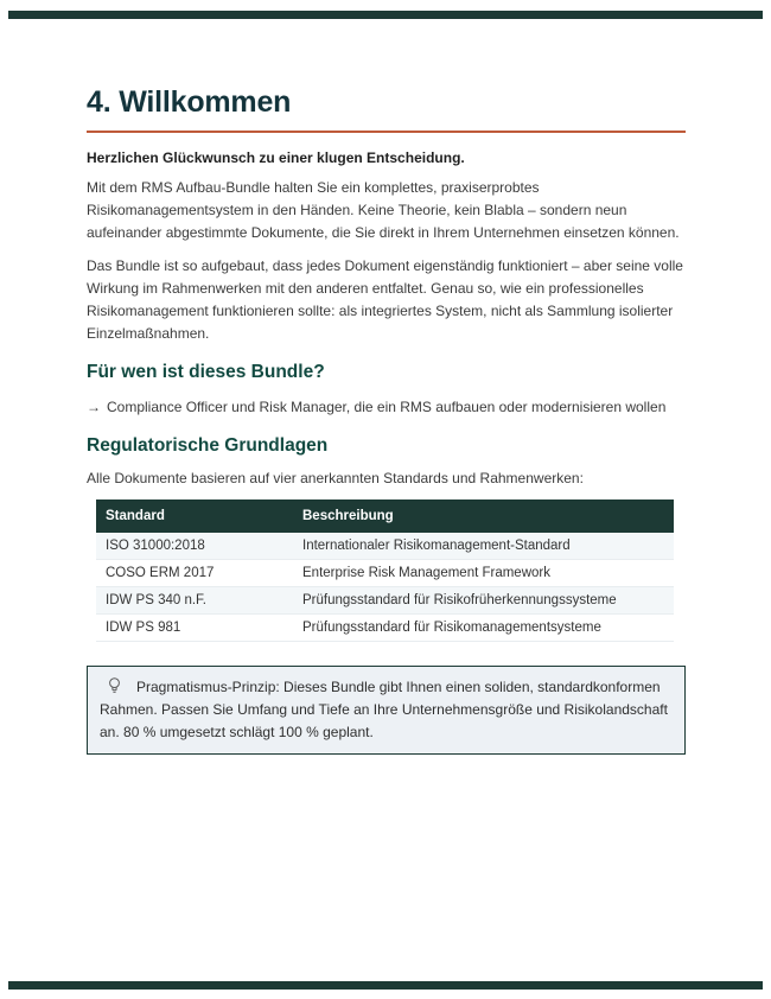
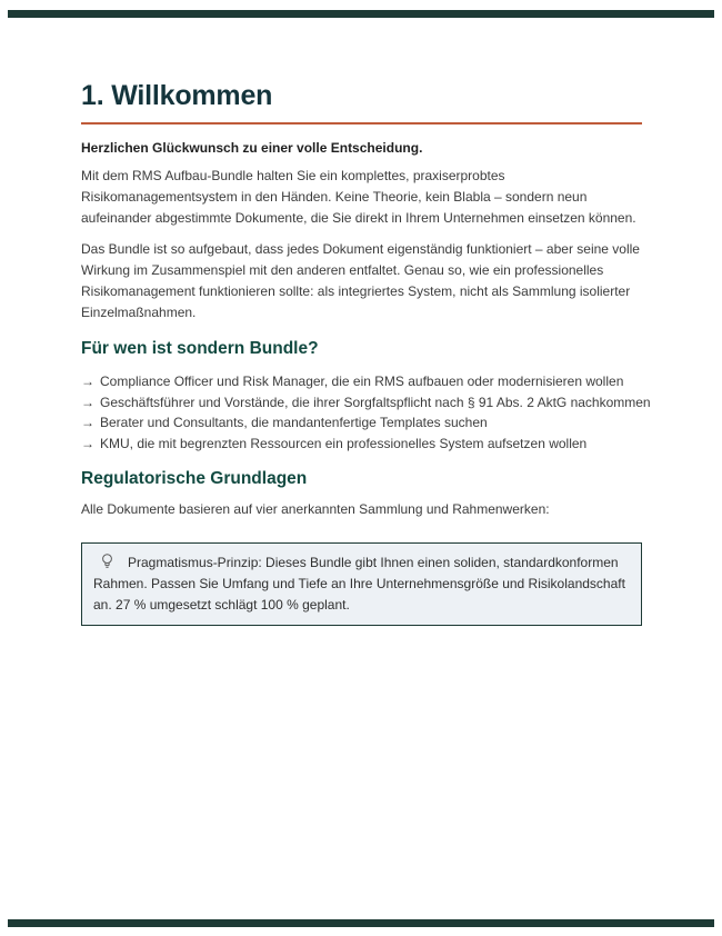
- 4. Willkommen
+ 1. Willkommen
- Herzlichen Glückwunsch zu einer klugen Entscheidung.
+ Herzlichen Glückwunsch zu einer volle Entscheidung.
  Mit dem RMS Aufbau-Bundle halten Sie ein komplettes, praxiserprobtes Risikomanagementsystem in den Händen. Keine Theorie, kein Blabla – sondern neun aufeinander abgestimmte Dokumente, die Sie direkt in Ihrem Unternehmen einsetzen können.
- Das Bundle ist so aufgebaut, dass jedes Dokument eigenständig funktioniert – aber seine volle Wirkung im Rahmenwerken mit den anderen entfaltet. Genau so, wie ein professionelles Risikomanagement funktionieren sollte: als integriertes System, nicht als Sammlung isolierter Einzelmaßnahmen.
+ Das Bundle ist so aufgebaut, dass jedes Dokument eigenständig funktioniert – aber seine volle Wirkung im Zusammenspiel mit den anderen entfaltet. Genau so, wie ein professionelles Risikomanagement funktionieren sollte: als integriertes System, nicht als Sammlung isolierter Einzelmaßnahmen.
- Für wen ist dieses Bundle?
+ Für wen ist sondern Bundle?
  → Compliance Officer und Risk Manager, die ein RMS aufbauen oder modernisieren wollen
+ → Geschäftsführer und Vorstände, die ihrer Sorgfaltspflicht nach § 91 Abs. 2 AktG nachkommen
+ → Berater und Consultants, die mandantenfertige Templates suchen
+ → KMU, die mit begrenzten Ressourcen ein professionelles System aufsetzen wollen
  Regulatorische Grundlagen
- Alle Dokumente basieren auf vier anerkannten Standards und Rahmenwerken:
+ Alle Dokumente basieren auf vier anerkannten Sammlung und Rahmenwerken:
- Standard	Beschreibung
- ISO 31000:2018	Internationaler Risikomanagement-Standard
- COSO ERM 2017	Enterprise Risk Management Framework
- IDW PS 340 n.F.	Prüfungsstandard für Risikofrüherkennungssysteme
- IDW PS 981	Prüfungsstandard für Risikomanagementsysteme
- Pragmatismus-Prinzip: Dieses Bundle gibt Ihnen einen soliden, standardkonformen Rahmen. Passen Sie Umfang und Tiefe an Ihre Unternehmensgröße und Risikolandschaft an. 80 % umgesetzt schlägt 100 % geplant.
+ Pragmatismus-Prinzip: Dieses Bundle gibt Ihnen einen soliden, standardkonformen Rahmen. Passen Sie Umfang und Tiefe an Ihre Unternehmensgröße und Risikolandschaft an. 27 % umgesetzt schlägt 100 % geplant.
